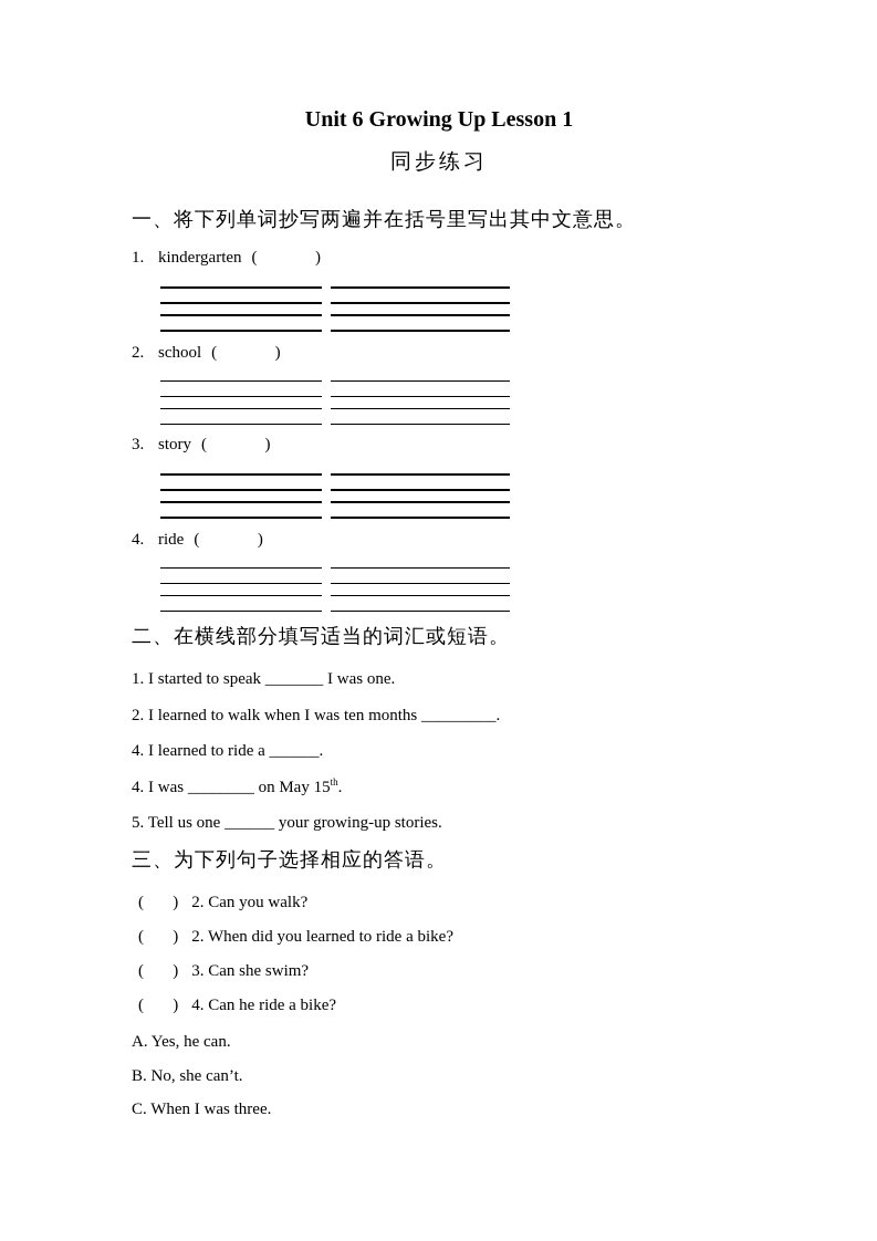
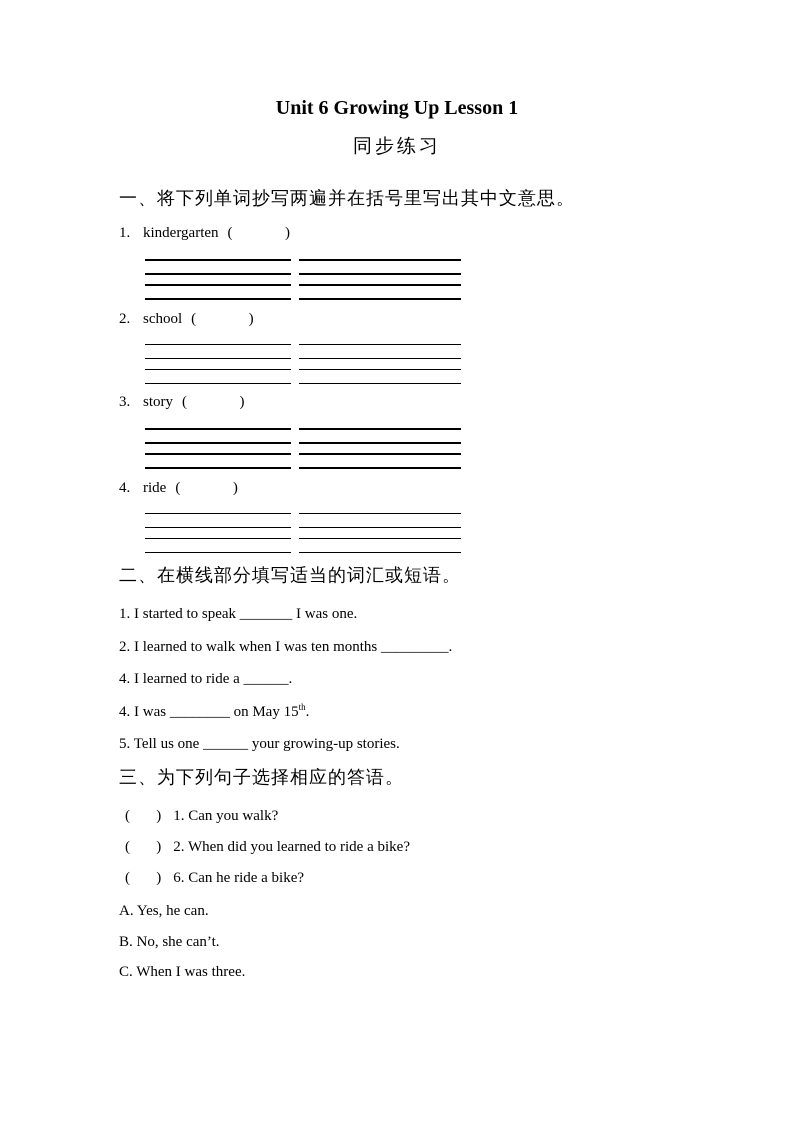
  Unit 6 Growing Up Lesson 1
  同步练习
  一、将下列单词抄写两遍并在括号里写出其中文意思。
  1. kindergarten ( )
  2. school ( )
  3. story ( )
  4. ride ( )
  二、在横线部分填写适当的词汇或短语。
  1. I started to speak _______ I was one.
  2. I learned to walk when I was ten months _________.
  4. I learned to ride a ______.
  4. I was ________ on May 15th.
  5. Tell us one ______ your growing-up stories.
  三、为下列句子选择相应的答语。
- ( ) 2. Can you walk?
+ ( ) 1. Can you walk?
  ( ) 2. When did you learned to ride a bike?
- ( ) 3. Can she swim?
- ( ) 4. Can he ride a bike?
+ ( ) 6. Can he ride a bike?
  A. Yes, he can.
  B. No, she can’t.
  C. When I was three.
